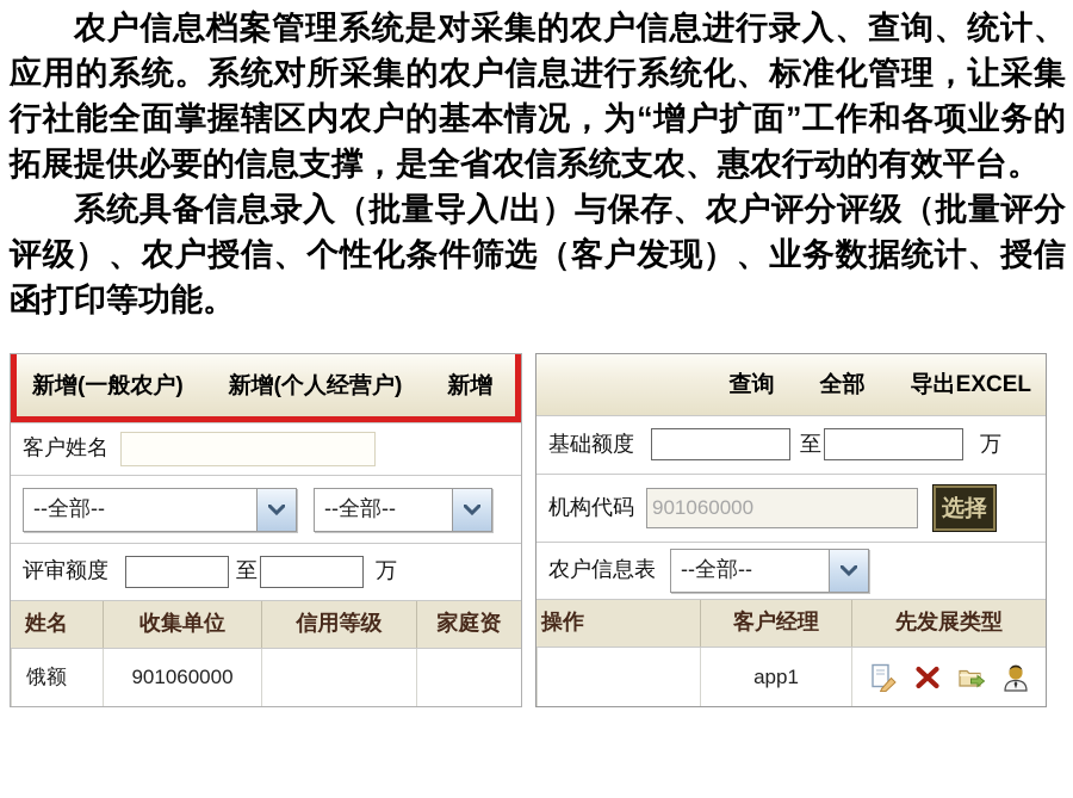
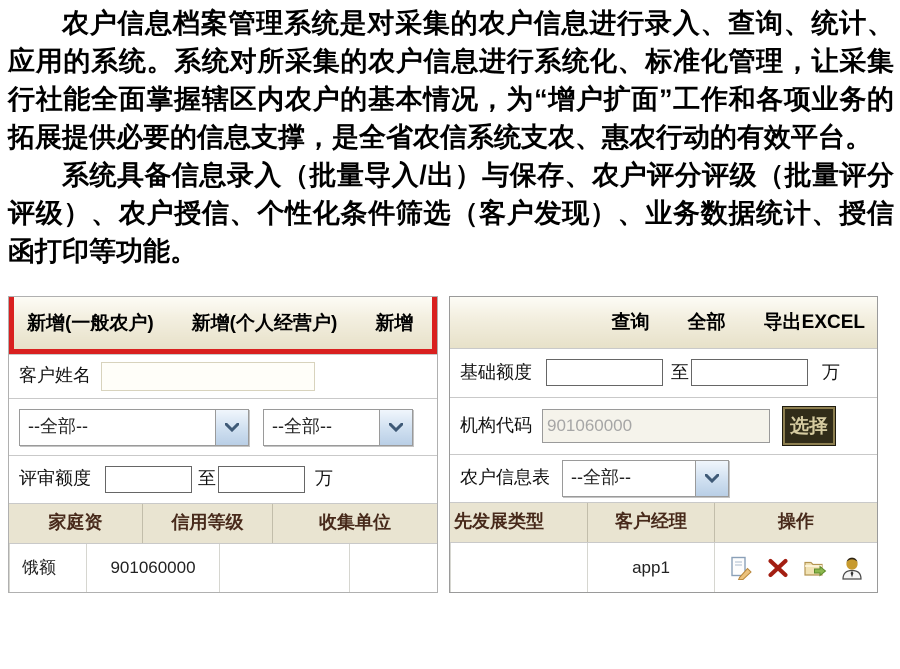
  农户信息档案管理系统是对采集的农户信息进行录入、查询、统计、应用的系统。系统对所采集的农户信息进行系统化、标准化管理，让采集行社能全面掌握辖区内农户的基本情况，为“增户扩面”工作和各项业务的拓展提供必要的信息支撑，是全省农信系统支农、惠农行动的有效平台。
  系统具备信息录入（批量导入/出）与保存、农户评分评级（批量评分评级）、农户授信、个性化条件筛选（客户发现）、业务数据统计、授信函打印等功能。
  新增(一般农户)
  新增(个人经营户)
  新增
  客户姓名
  --全部--
  --全部--
  评审额度
  至
  万
- 姓名
- 收集单位
+ 家庭资
  信用等级
- 家庭资
+ 收集单位
  饿额
  901060000
  查询
  全部
  导出EXCEL
  基础额度
  至
  万
  机构代码
  901060000
  选择
  农户信息表
  --全部--
- 操作
+ 先发展类型
  客户经理
- 先发展类型
+ 操作
  app1
